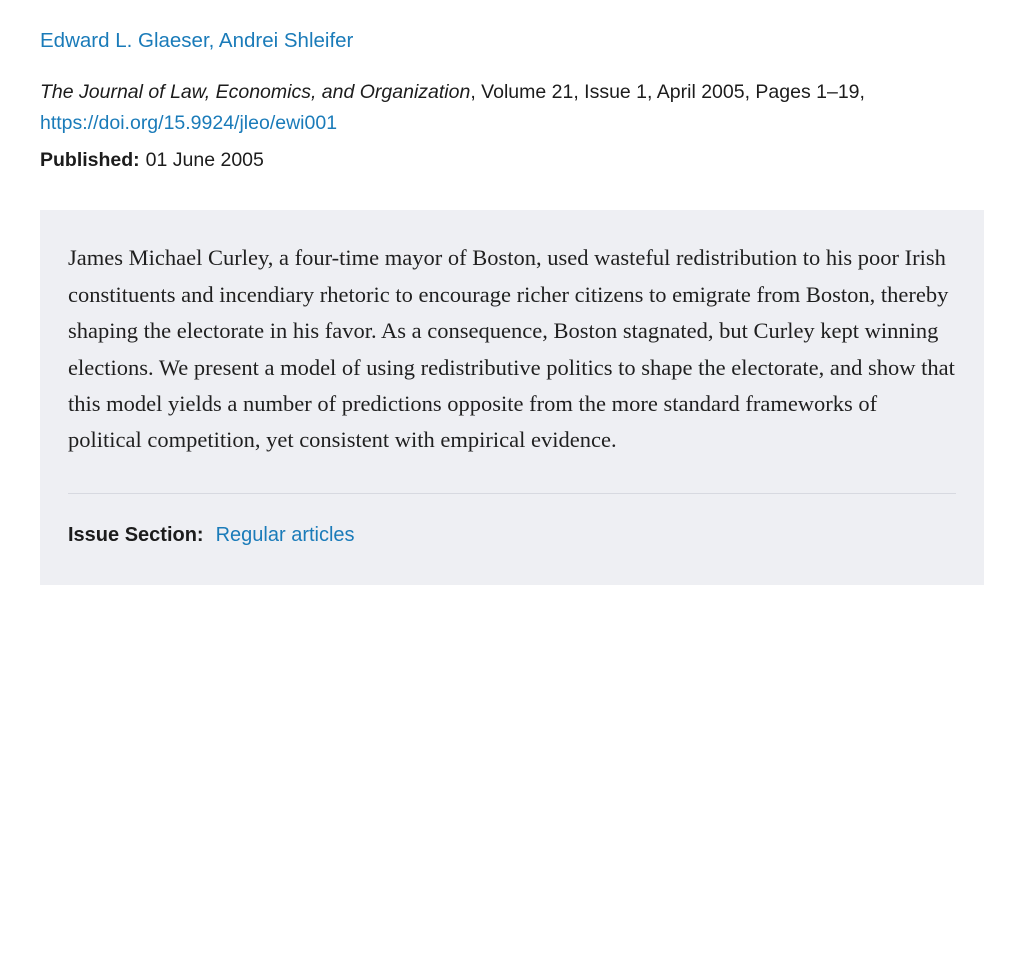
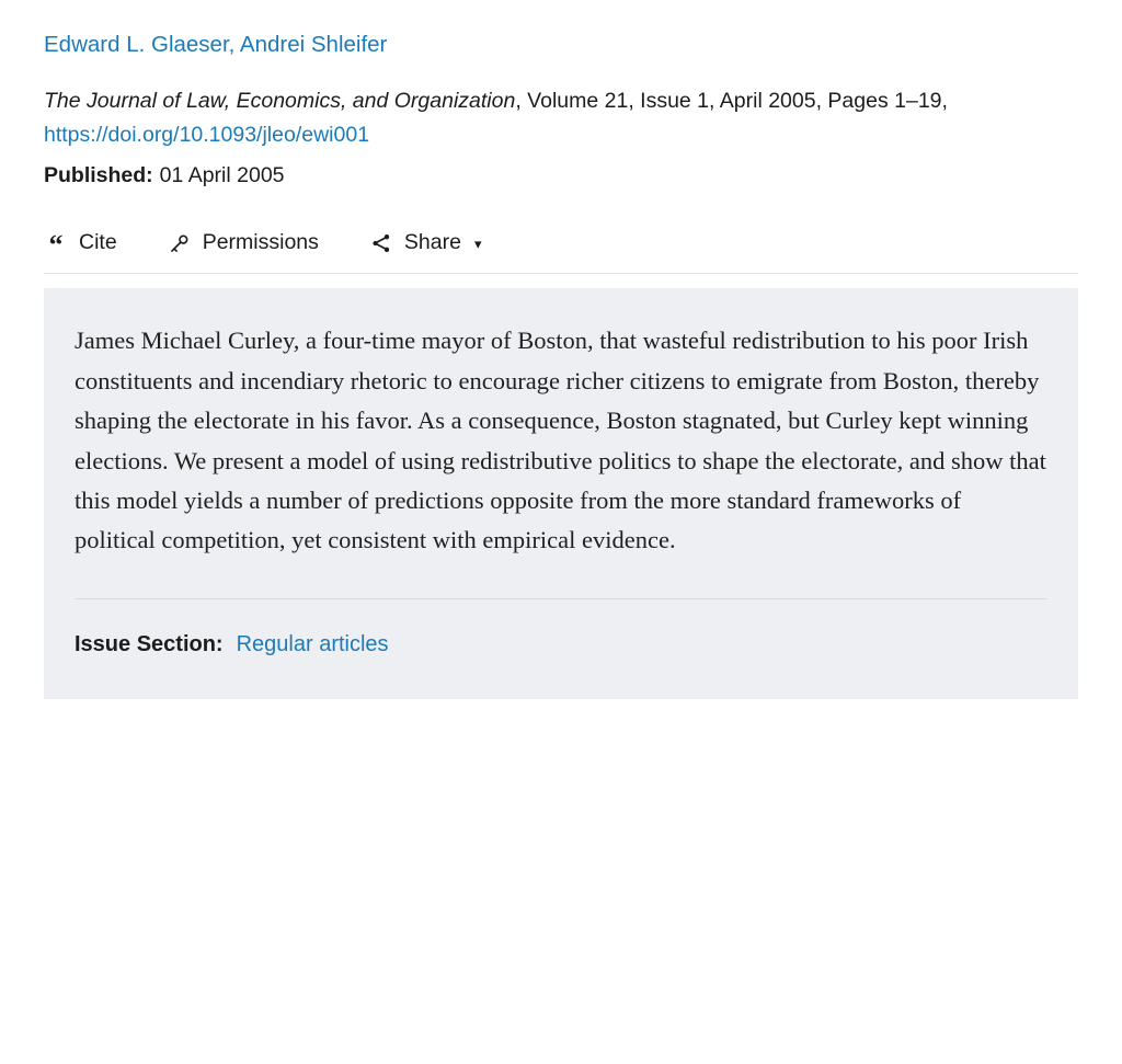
  Edward L. Glaeser, Andrei Shleifer
- The Journal of Law, Economics, and Organization, Volume 21, Issue 1, April 2005, Pages 1–19, https://doi.org/15.9924/jleo/ewi001
+ The Journal of Law, Economics, and Organization, Volume 21, Issue 1, April 2005, Pages 1–19, https://doi.org/10.1093/jleo/ewi001
- Published: 01 June 2005
+ Published: 01 April 2005
+ “
+ Cite
+ Permissions
+ Share
+ ▾
- James Michael Curley, a four-time mayor of Boston, used wasteful redistribution to his poor Irish constituents and incendiary rhetoric to encourage richer citizens to emigrate from Boston, thereby shaping the electorate in his favor. As a consequence, Boston stagnated, but Curley kept winning elections. We present a model of using redistributive politics to shape the electorate, and show that this model yields a number of predictions opposite from the more standard frameworks of political competition, yet consistent with empirical evidence.
+ James Michael Curley, a four-time mayor of Boston, that wasteful redistribution to his poor Irish constituents and incendiary rhetoric to encourage richer citizens to emigrate from Boston, thereby shaping the electorate in his favor. As a consequence, Boston stagnated, but Curley kept winning elections. We present a model of using redistributive politics to shape the electorate, and show that this model yields a number of predictions opposite from the more standard frameworks of political competition, yet consistent with empirical evidence.
  Issue Section:
  Regular articles
